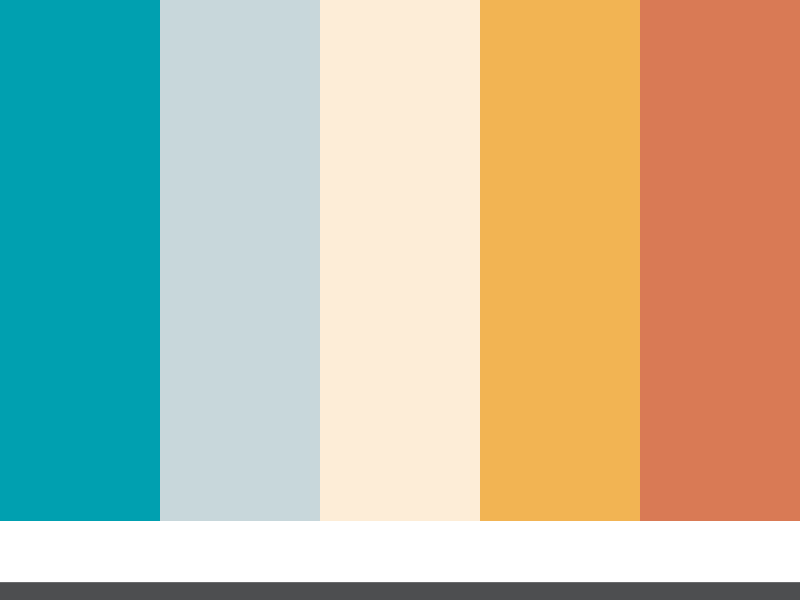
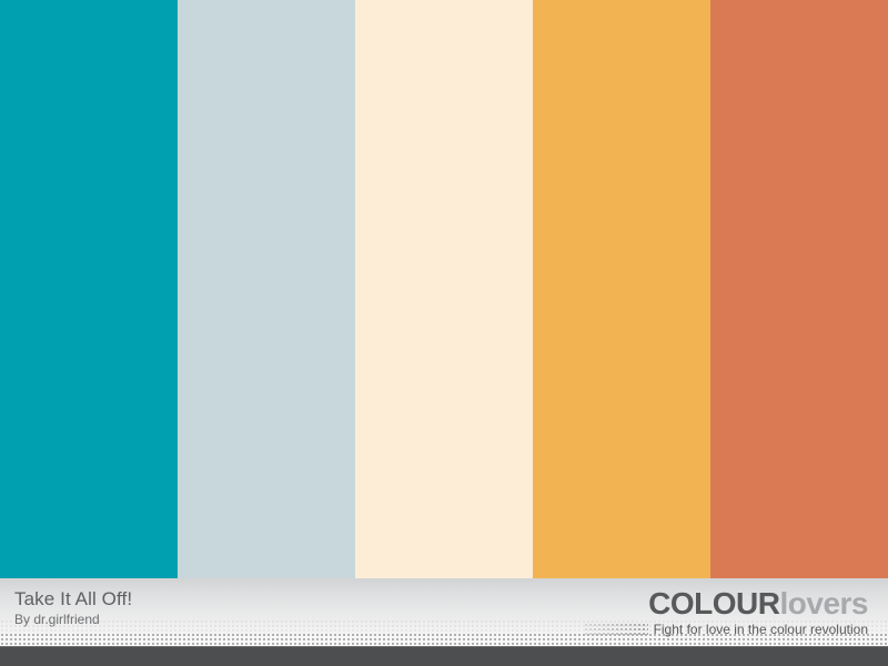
+ Take It All Off!
+ By dr.girlfriend
+ COLOURlovers
+ Fight for love in the colour revolution
